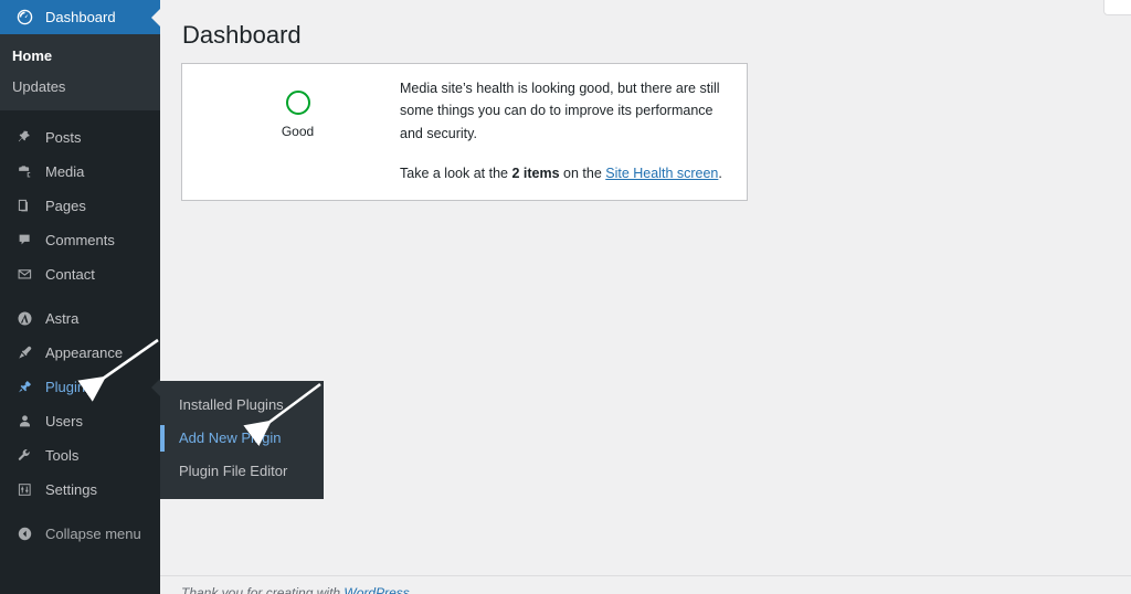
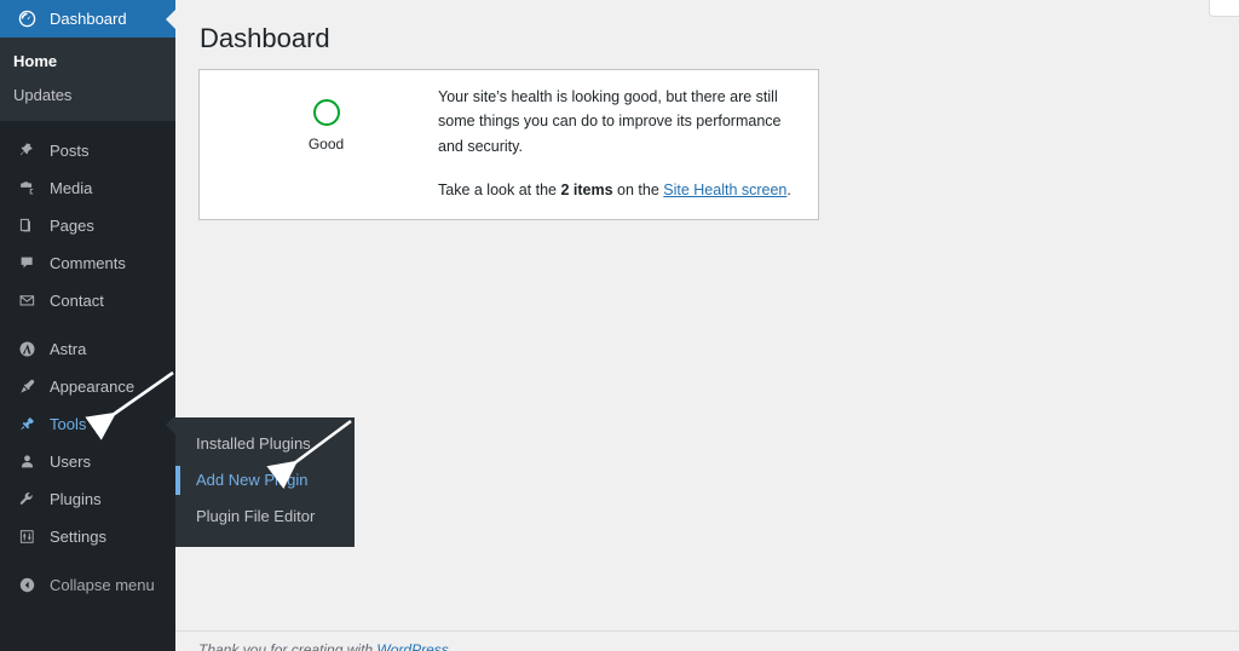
  Dashboard
  Home
  Updates
  Posts
  Media
  Pages
  Comments
  Contact
  Astra
  Appearance
- Plugins
+ Tools
  Users
- Tools
+ Plugins
  Settings
  Collapse menu
  Installed Plugins
  Add New Plugin
  Plugin File Editor
  Dashboard
  Good
- Media site’s health is looking good, but there are still some things you can do to improve its performance and security.
+ Your site’s health is looking good, but there are still some things you can do to improve its performance and security.
  Take a look at the 2 items on the Site Health screen.
  Thank you for creating with WordPress.
